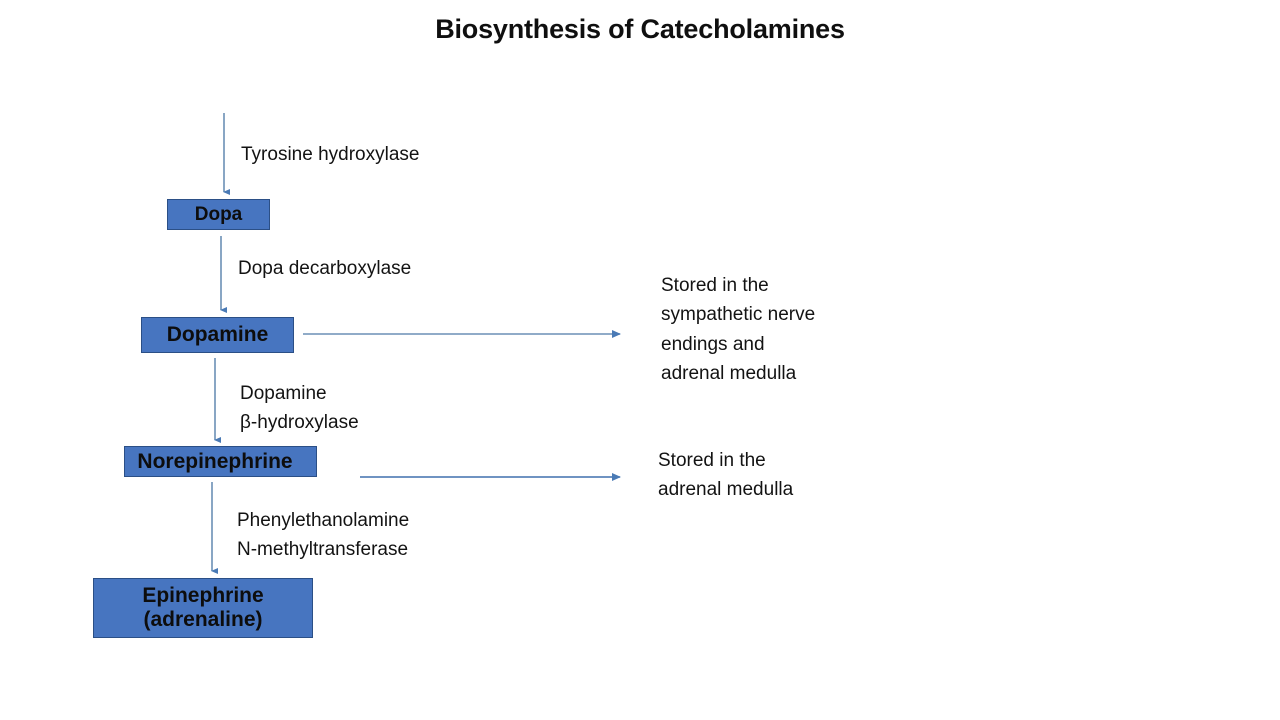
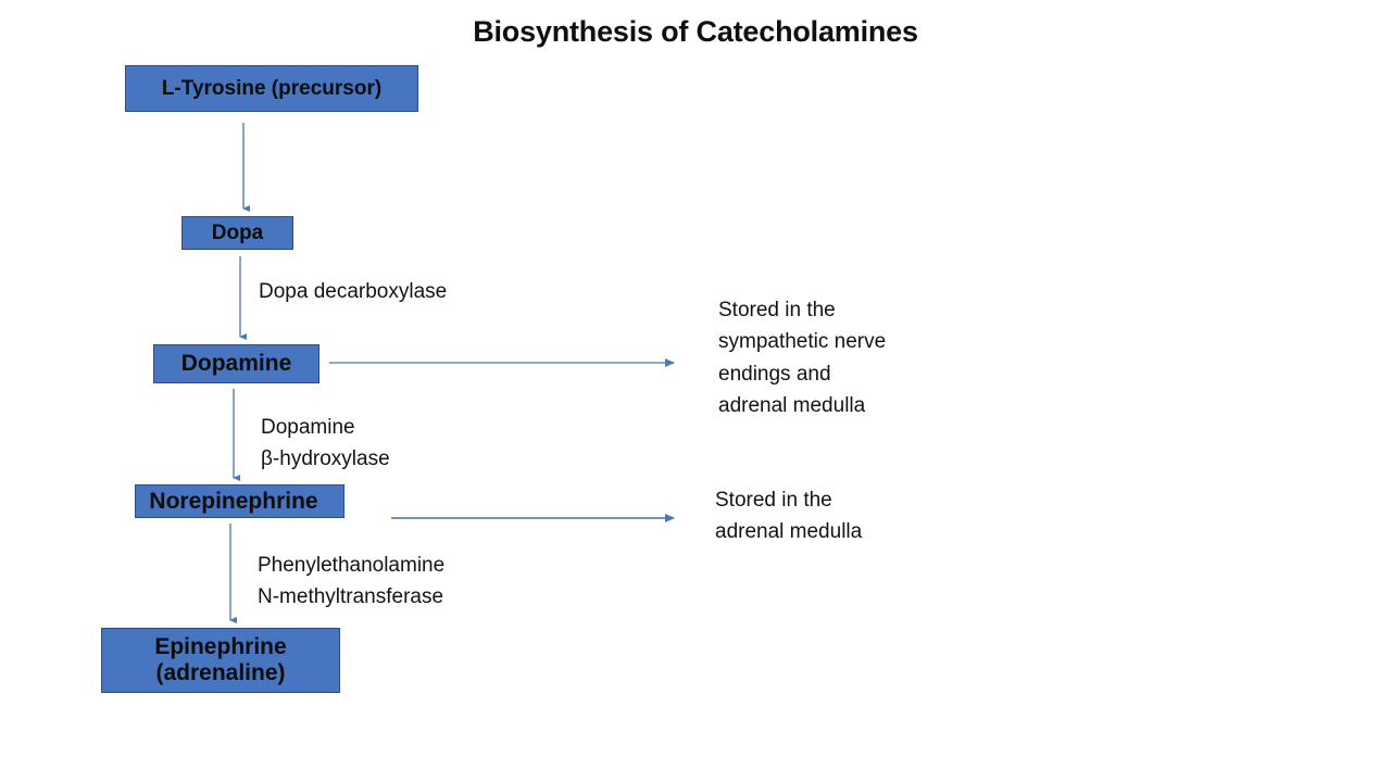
  Biosynthesis of Catecholamines
+ L-Tyrosine (precursor)
  Dopa
  Dopamine
  Norepinephrine
  Epinephrine
  (adrenaline)
- Tyrosine hydroxylase
  Dopa decarboxylase
  Dopamine
  β-hydroxylase
  Phenylethanolamine
  N-methyltransferase
  Stored in the
  sympathetic nerve
  endings and
  adrenal medulla
  Stored in the
  adrenal medulla
